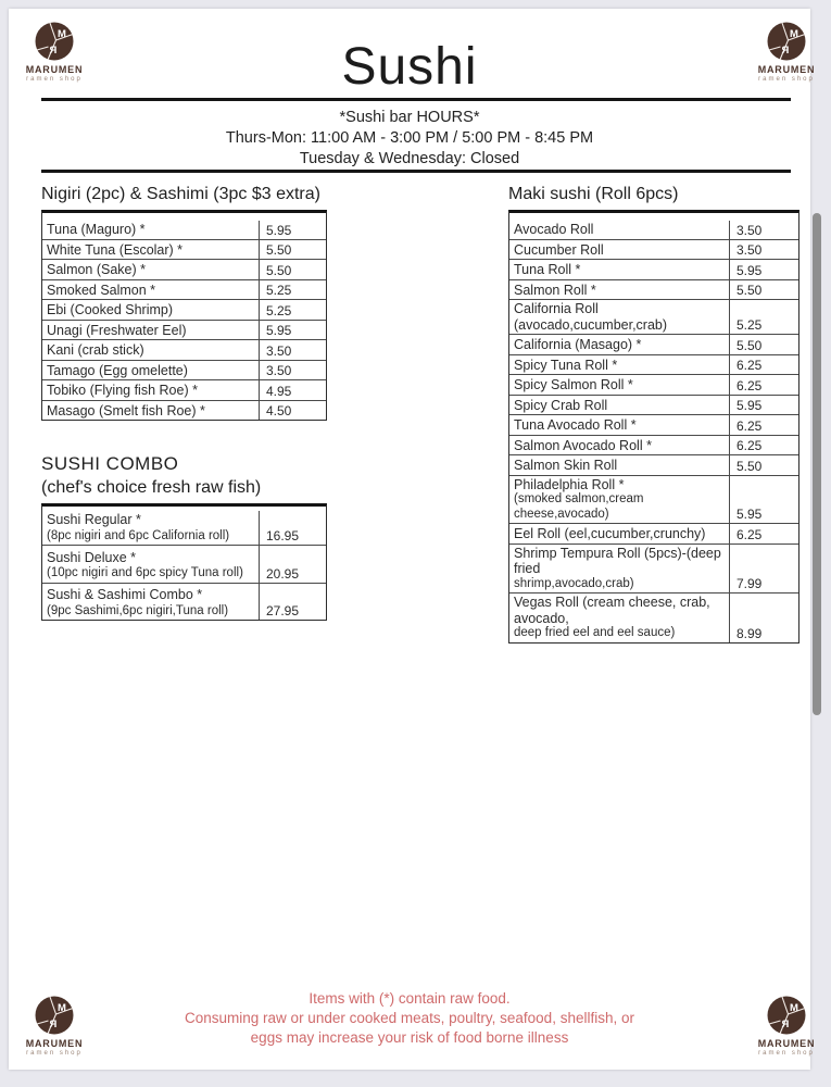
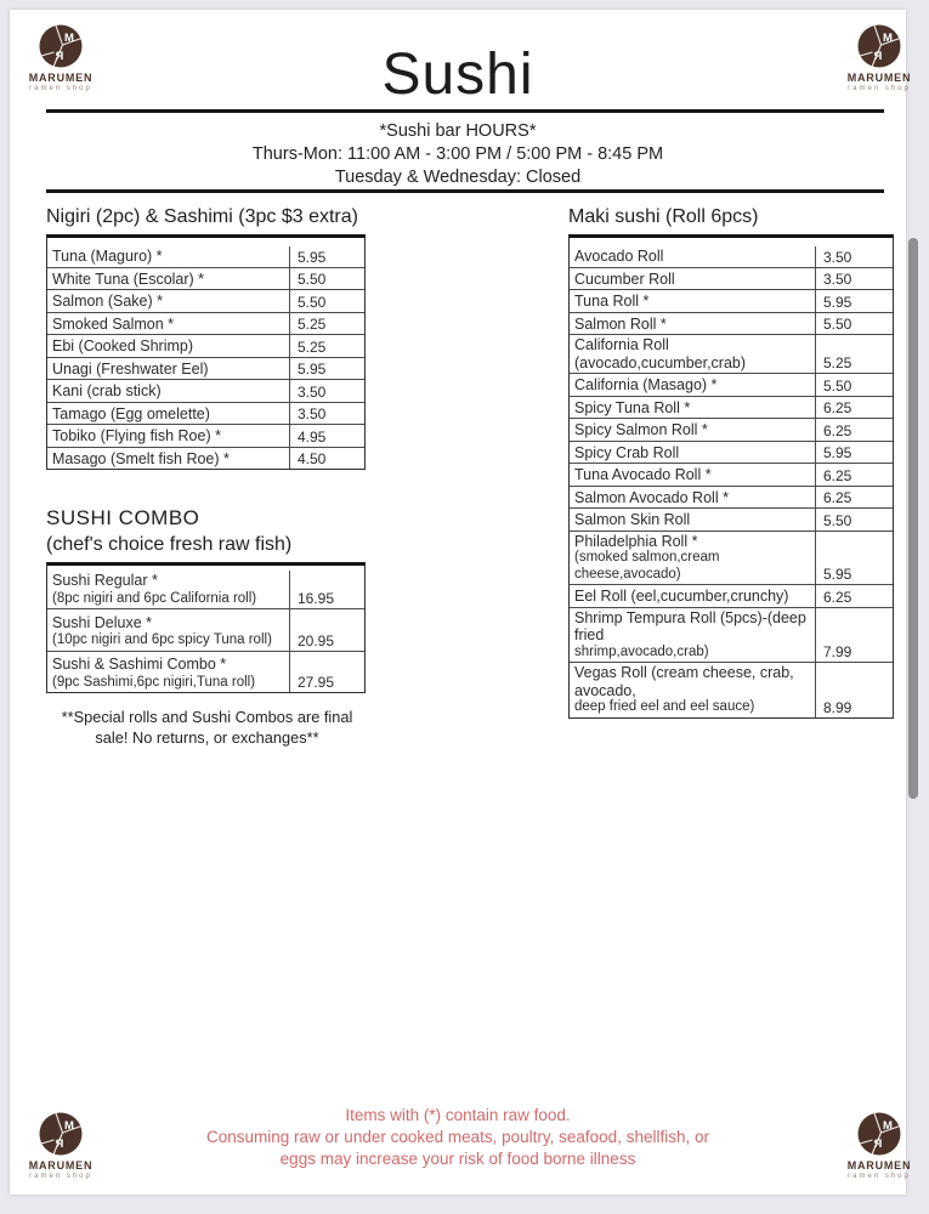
  M
  Я
  MARUMEN
  M
  Я
  MARUMEN
  M
  Я
  MARUMEN
  M
  Я
  MARUMEN
  Sushi
  *Sushi bar HOURS*
  Thurs-Mon: 11:00 AM - 3:00 PM / 5:00 PM - 8:45 PM
  Tuesday & Wednesday: Closed
  Nigiri (2pc) & Sashimi (3pc $3 extra)
  Tuna (Maguro) *
  5.95
  White Tuna (Escolar) *
  5.50
  Salmon (Sake) *
  5.50
  Smoked Salmon *
  5.25
  Ebi (Cooked Shrimp)
  5.25
  Unagi (Freshwater Eel)
  5.95
  Kani (crab stick)
  3.50
  Tamago (Egg omelette)
  3.50
  Tobiko (Flying fish Roe) *
  4.95
  Masago (Smelt fish Roe) *
  4.50
  SUSHI COMBO
  (chef's choice fresh raw fish)
  Sushi Regular *
  (8pc nigiri and 6pc California roll)
  16.95
  Sushi Deluxe *
  (10pc nigiri and 6pc spicy Tuna roll)
  20.95
  Sushi & Sashimi Combo *
  (9pc Sashimi,6pc nigiri,Tuna roll)
  27.95
+ **Special rolls and Sushi Combos are final
+ sale! No returns, or exchanges**
  Maki sushi (Roll 6pcs)
  Avocado Roll
  3.50
  Cucumber Roll
  3.50
  Tuna Roll *
  5.95
  Salmon Roll *
  5.50
  California Roll (avocado,cucumber,crab)
  5.25
  California (Masago) *
  5.50
  Spicy Tuna Roll *
  6.25
  Spicy Salmon Roll *
  6.25
  Spicy Crab Roll
  5.95
  Tuna Avocado Roll *
  6.25
  Salmon Avocado Roll *
  6.25
  Salmon Skin Roll
  5.50
  Philadelphia Roll *
  (smoked salmon,cream cheese,avocado)
  5.95
  Eel Roll (eel,cucumber,crunchy)
  6.25
  Shrimp Tempura Roll (5pcs)-(deep fried
  shrimp,avocado,crab)
  7.99
  Vegas Roll (cream cheese, crab, avocado,
  deep fried eel and eel sauce)
  8.99
  Items with (*) contain raw food.
  Consuming raw or under cooked meats, poultry, seafood, shellfish, or
  eggs may increase your risk of food borne illness
